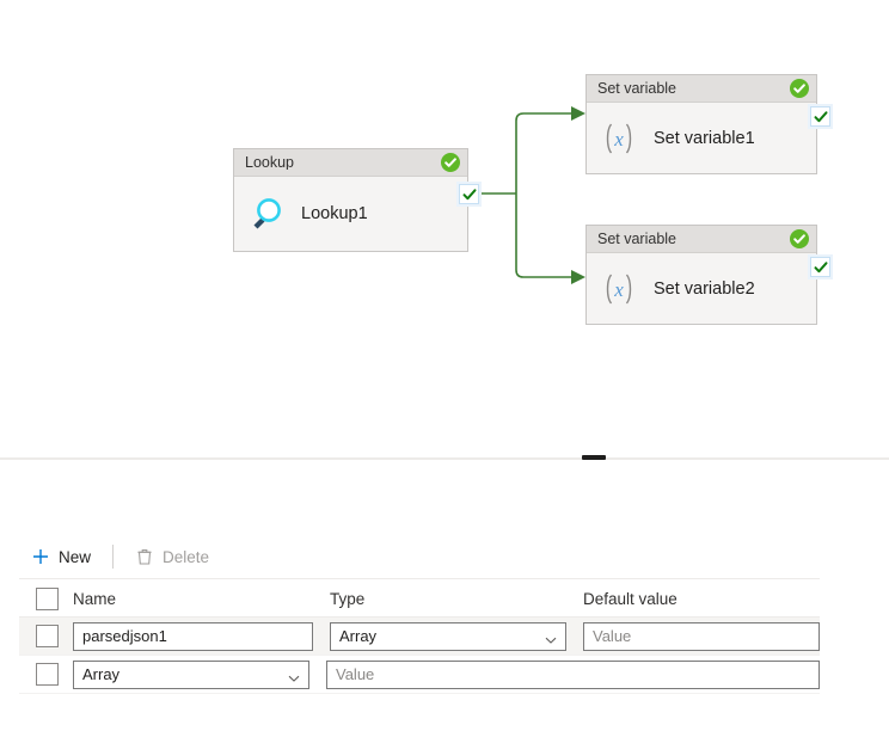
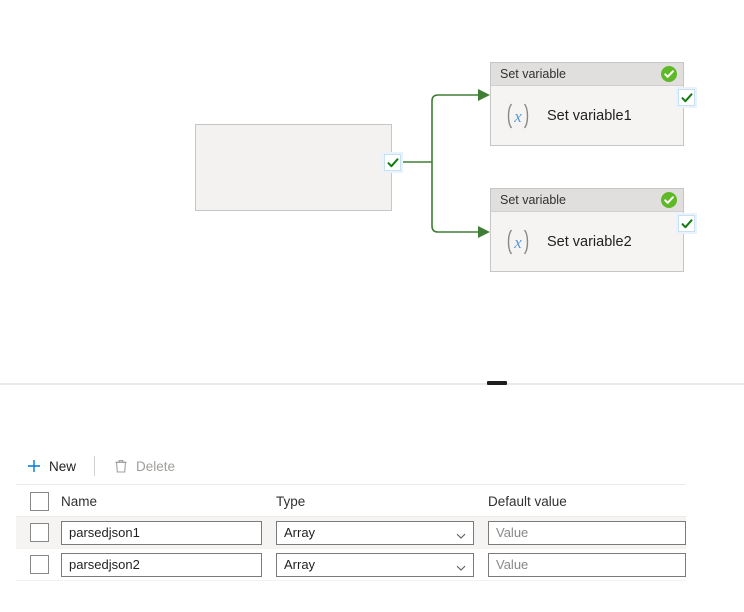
- Lookup
- Lookup1
  Set variable
  x
  Set variable1
  Set variable
  x
  Set variable2
  New
  Delete
  Name
  Type
  Default value
  parsedjson1
  Array
  Value
+ parsedjson2
  Array
  Value
